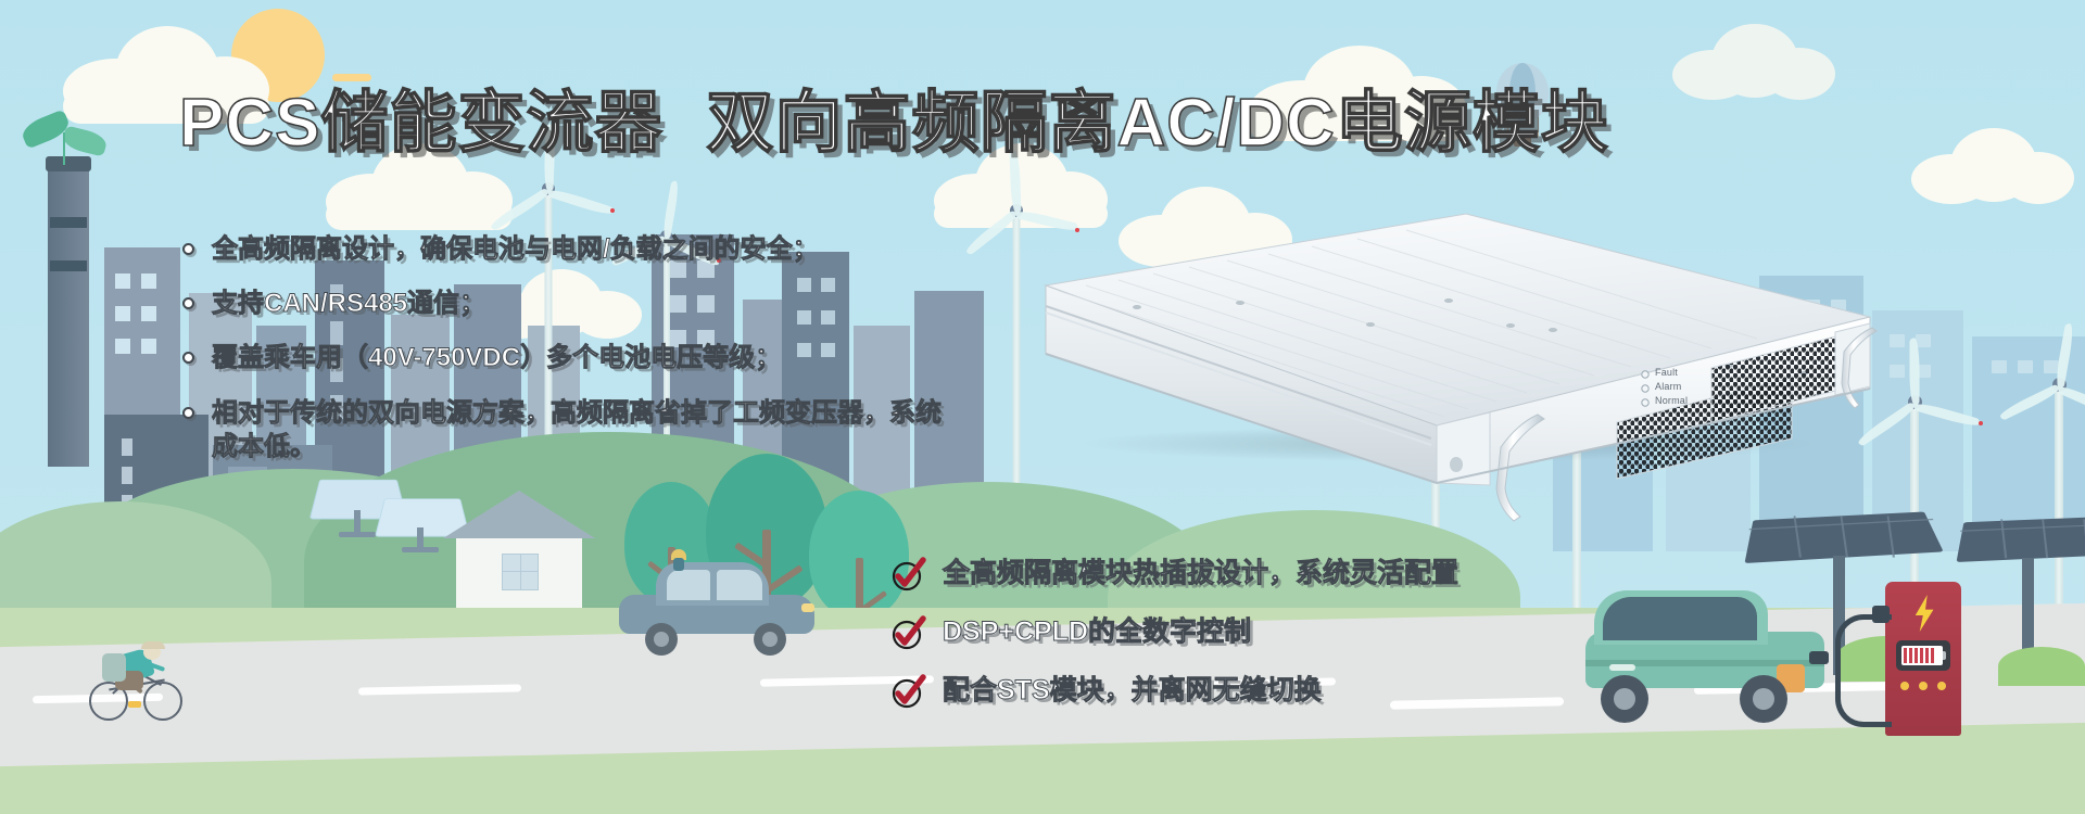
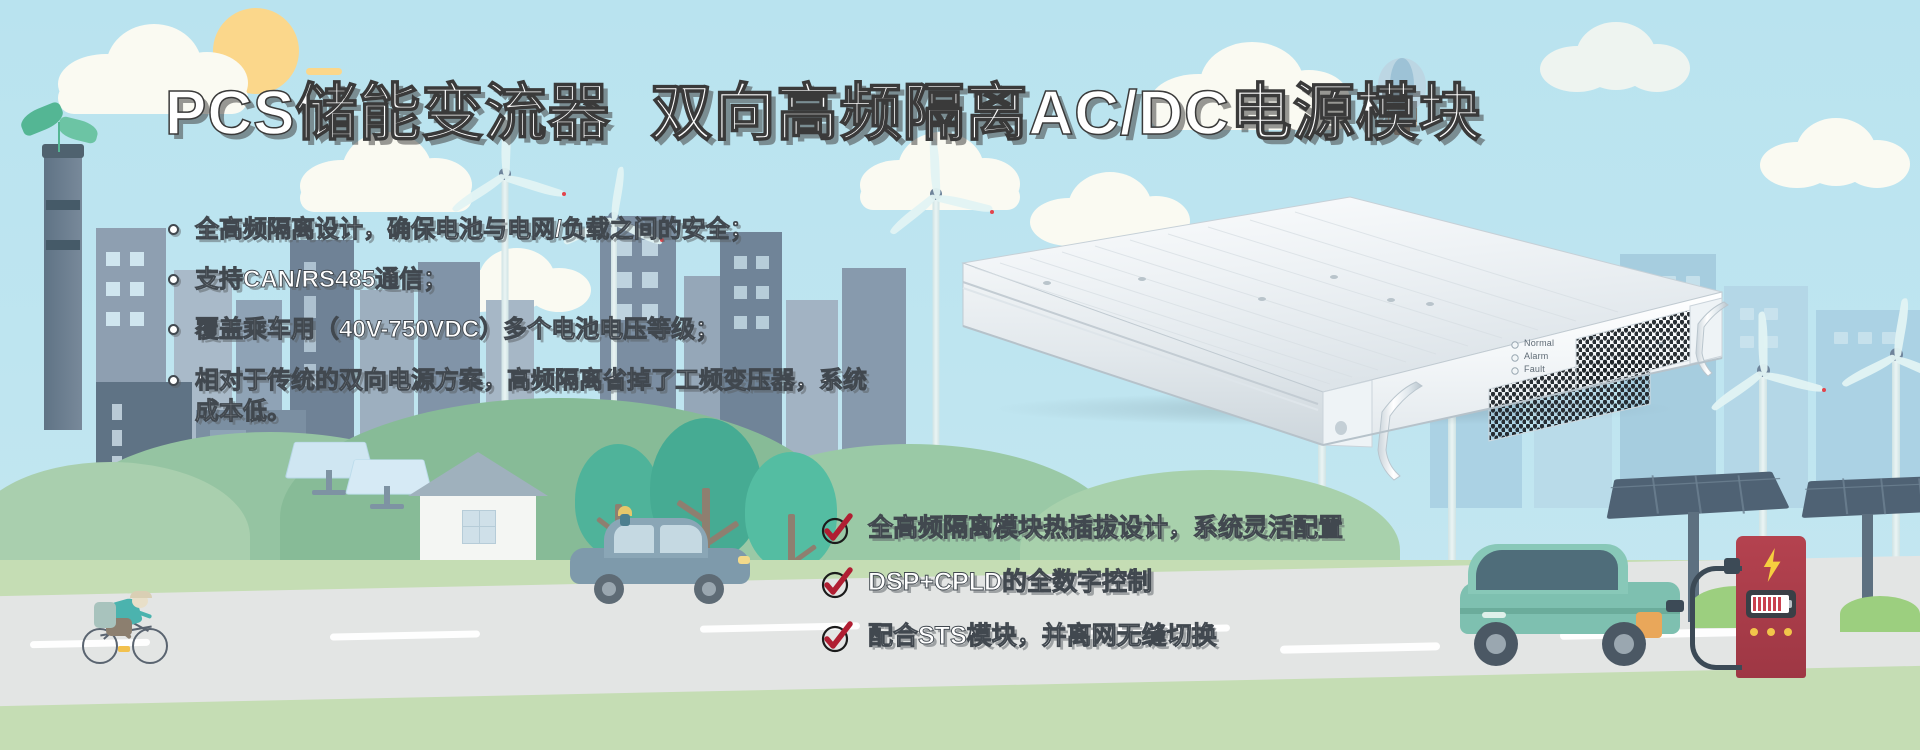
- Fault
+ Normal
  Alarm
- Normal
+ Fault
  PCS储能变流器 双向高频隔离AC/DC电源模块
  全高频隔离设计，确保电池与电网/负载之间的安全；
  支持CAN/RS485通信；
  覆盖乘车用（40V-750VDC）多个电池电压等级；
  相对于传统的双向电源方案，高频隔离省掉了工频变压器，系统成本低。
  全高频隔离模块热插拔设计，系统灵活配置
  DSP+CPLD的全数字控制
  配合STS模块，并离网无缝切换
